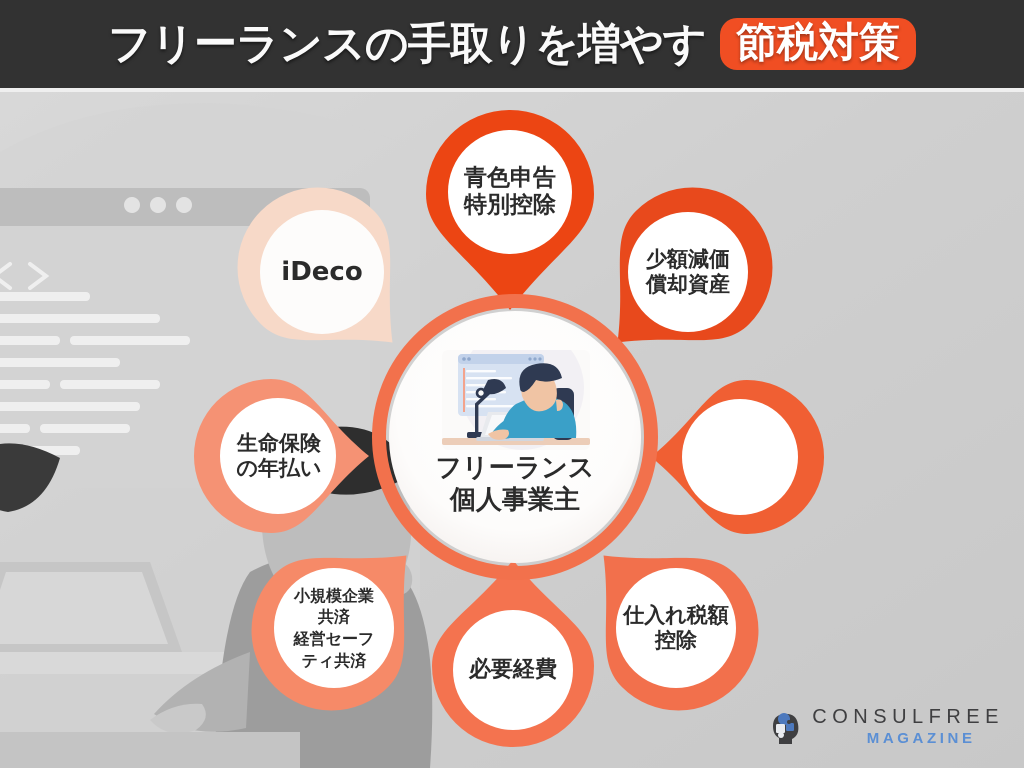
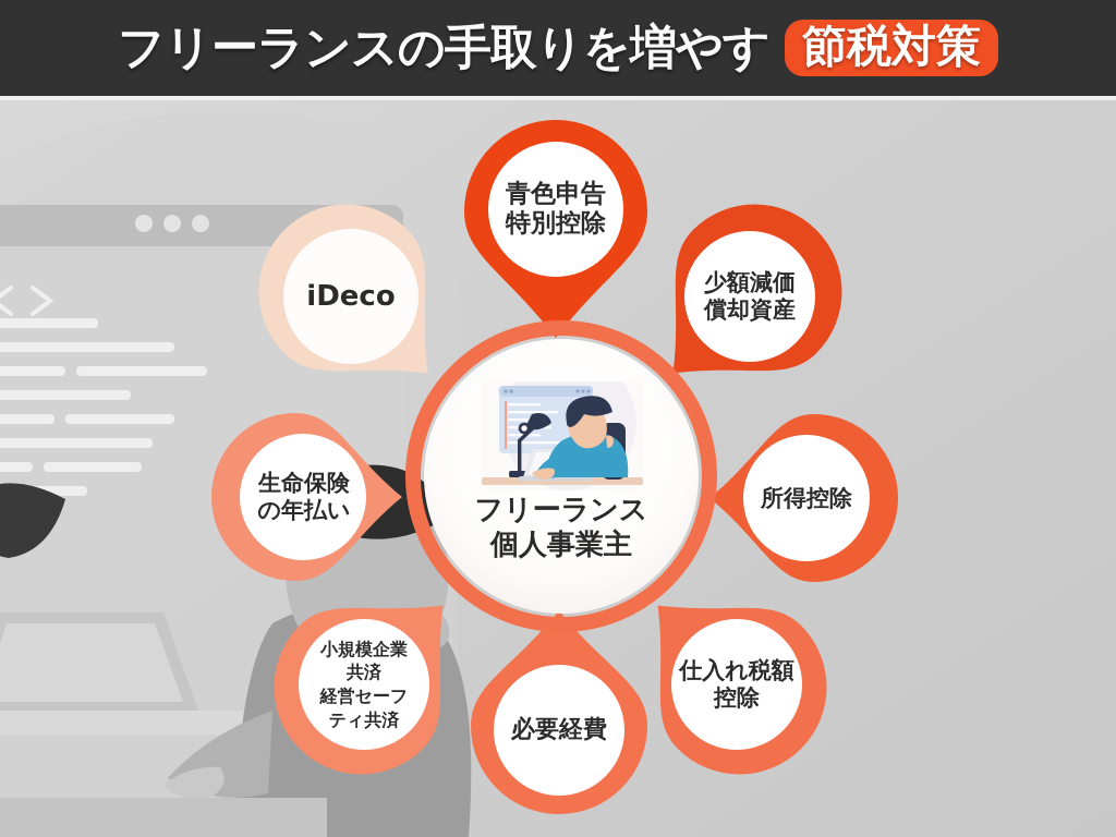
  フリーランスの手取りを増やす
  節税対策
  青色申告
  特別控除
  少額減価
  償却資産
+ 所得控除
  仕入れ税額
  控除
  必要経費
  小規模企業
  共済
  経営セーフ
  ティ共済
  生命保険
  の年払い
  iDeco
  フリーランス
  個人事業主
- CONSULFREE
- MAGAZINE
